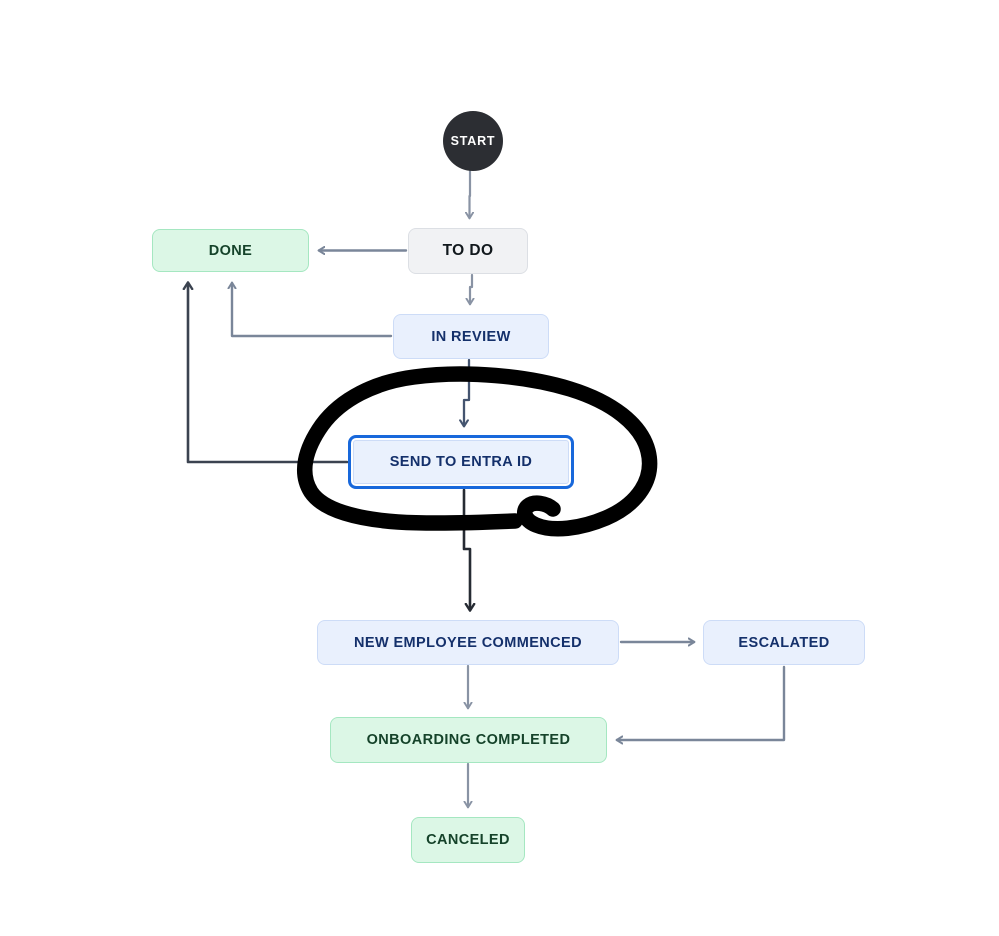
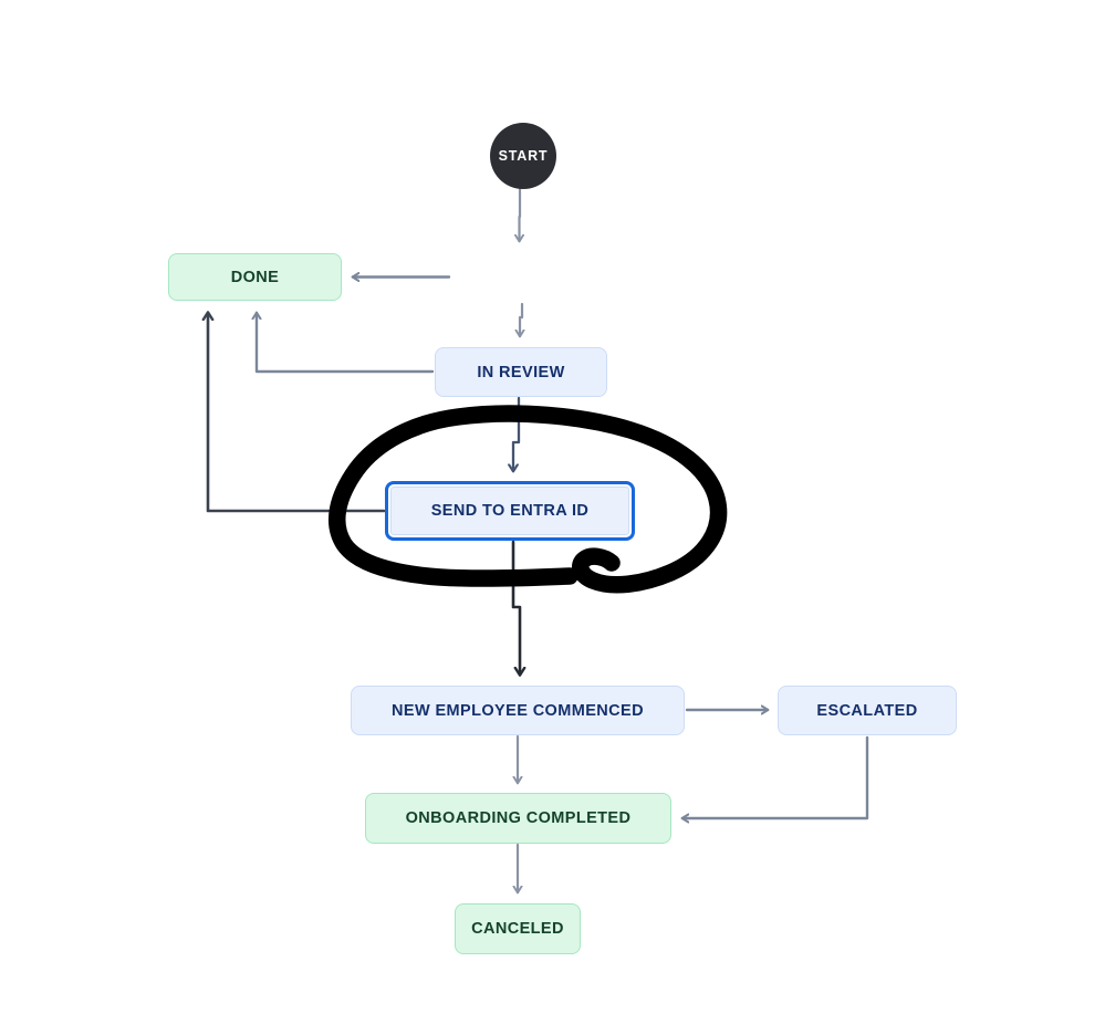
  START
- TO DO
  DONE
  IN REVIEW
  SEND TO ENTRA ID
  NEW EMPLOYEE COMMENCED
  ESCALATED
  ONBOARDING COMPLETED
  CANCELED
